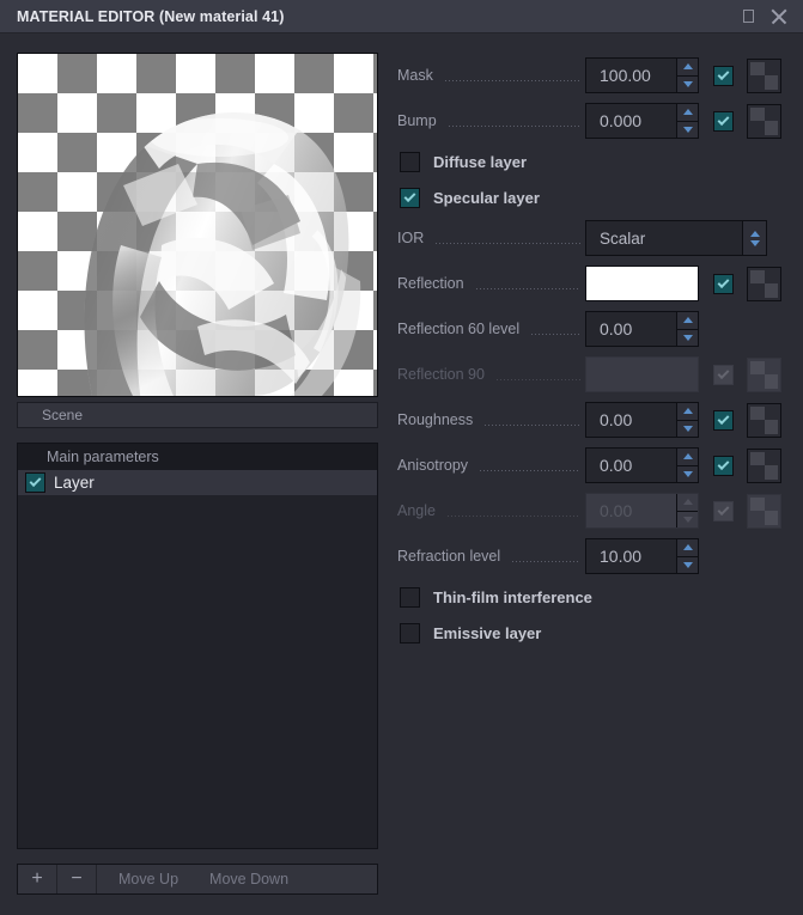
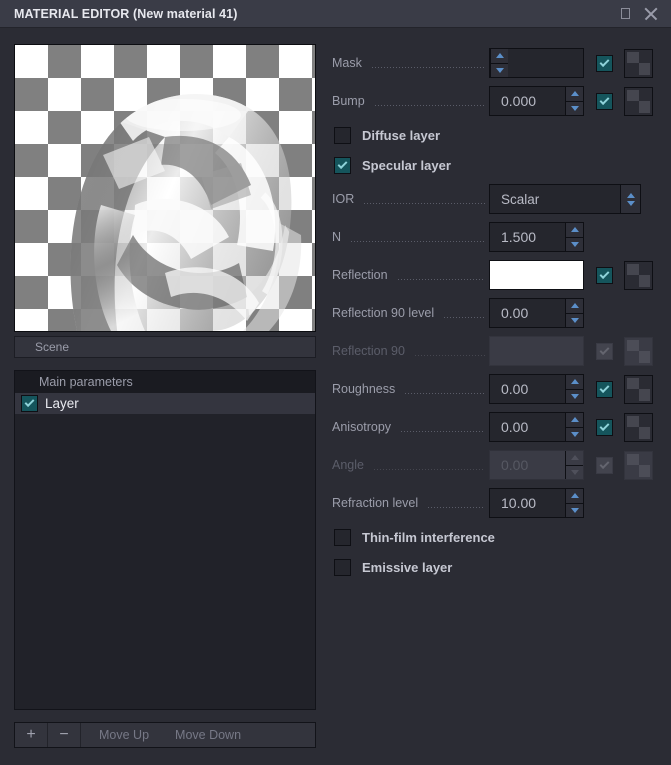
  MATERIAL EDITOR (New material 41)
  Scene
  Main parameters
  Layer
  +
  −
  Move Up
  Move Down
  Mask
- 100.00
  Bump
  0.000
  Diffuse layer
  Specular layer
  IOR
  Scalar
+ N
+ 1.500
  Reflection
- Reflection 60 level
+ Reflection 90 level
  0.00
  Reflection 90
  Roughness
  0.00
  Anisotropy
  0.00
  Angle
  0.00
  Refraction level
  10.00
  Thin-film interference
  Emissive layer
